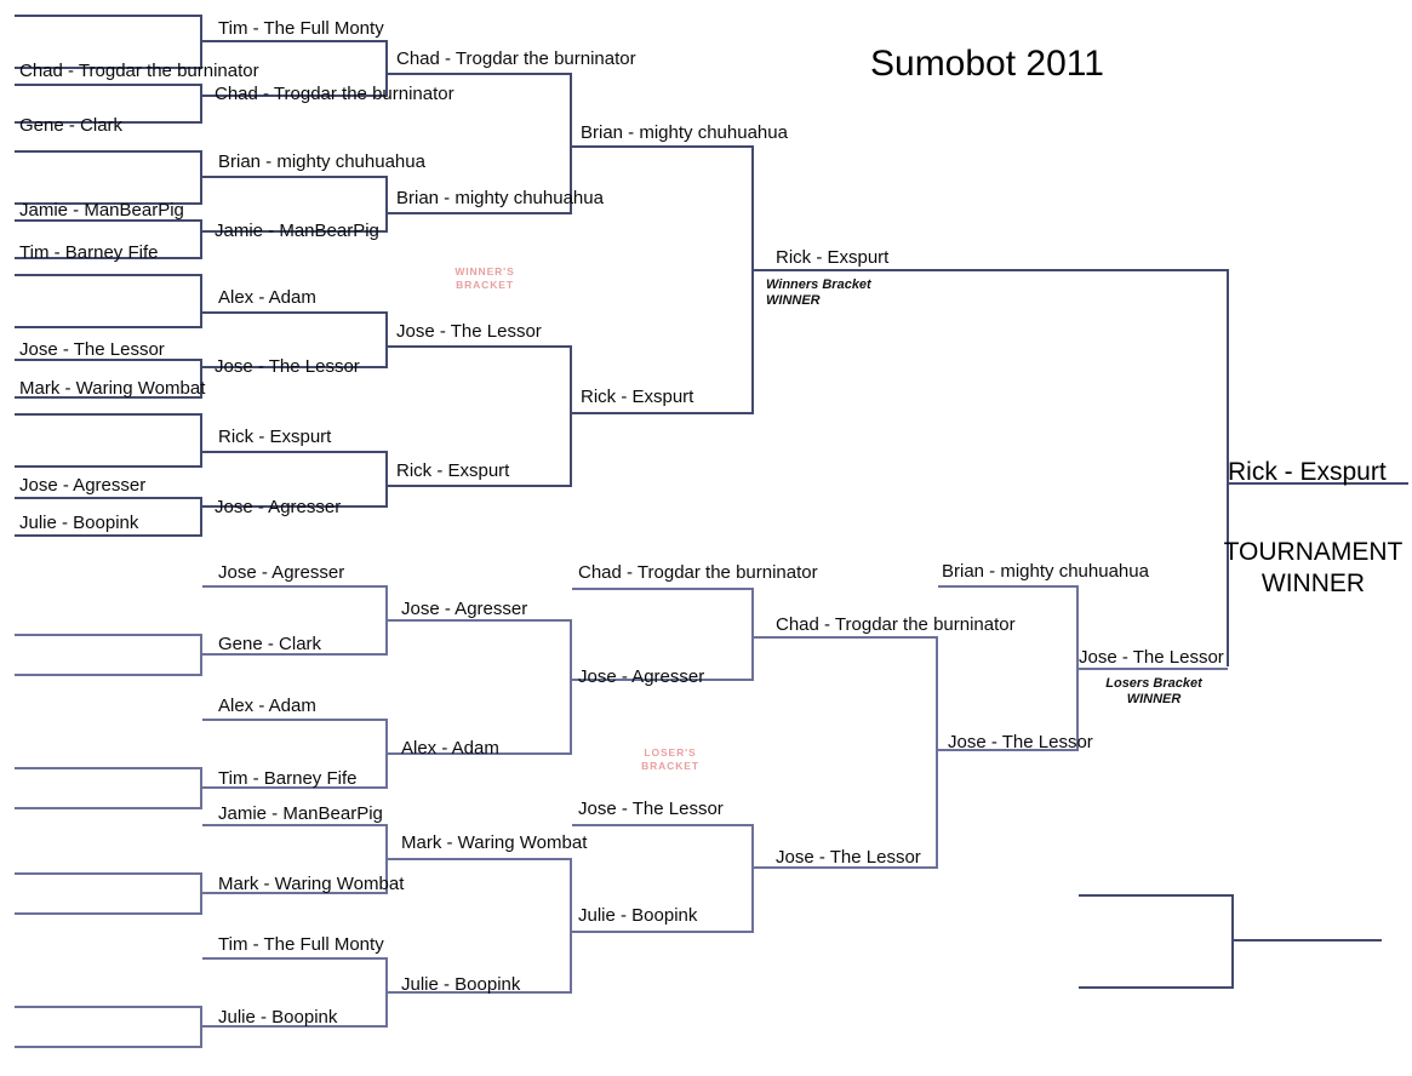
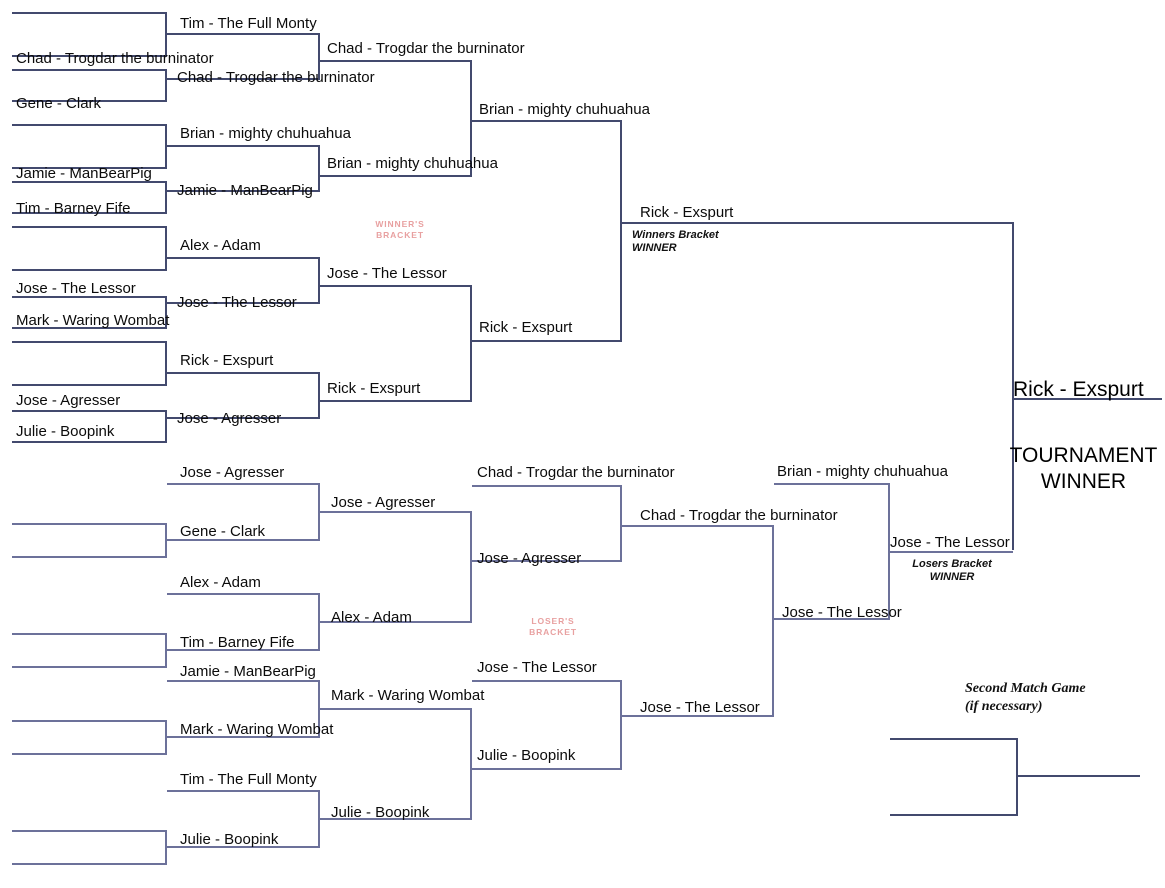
- Sumobot 2011
  Chad - Trogdar the burninator
  Gene - Clark
  Jamie - ManBearPig
  Tim - Barney Fife
  Jose - The Lessor
  Mark - Waring Wombat
  Jose - Agresser
  Julie - Boopink
  Tim - The Full Monty
  Chad - Trogdar the burninator
  Brian - mighty chuhuahua
  Jamie - ManBearPig
  Alex - Adam
  Jose - The Lessor
  Rick - Exspurt
  Jose - Agresser
  Chad - Trogdar the burninator
  Brian - mighty chuhuahua
  Jose - The Lessor
  Rick - Exspurt
  Brian - mighty chuhuahua
  Rick - Exspurt
  Rick - Exspurt
  Winners Bracket
  WINNER
  WINNER'S
  BRACKET
  Rick - Exspurt
  TOURNAMENT
  WINNER
  Jose - Agresser
  Gene - Clark
  Alex - Adam
  Tim - Barney Fife
  Jamie - ManBearPig
  Mark - Waring Wombat
  Tim - The Full Monty
  Julie - Boopink
  Jose - Agresser
  Alex - Adam
  Mark - Waring Wombat
  Julie - Boopink
  Chad - Trogdar the burninator
  Jose - Agresser
  Jose - The Lessor
  Julie - Boopink
  Chad - Trogdar the burninator
  Jose - The Lessor
  Brian - mighty chuhuahua
  Jose - The Lessor
  Jose - The Lessor
  Losers Bracket
  WINNER
  LOSER'S
  BRACKET
+ Second Match Game
+ (if necessary)
